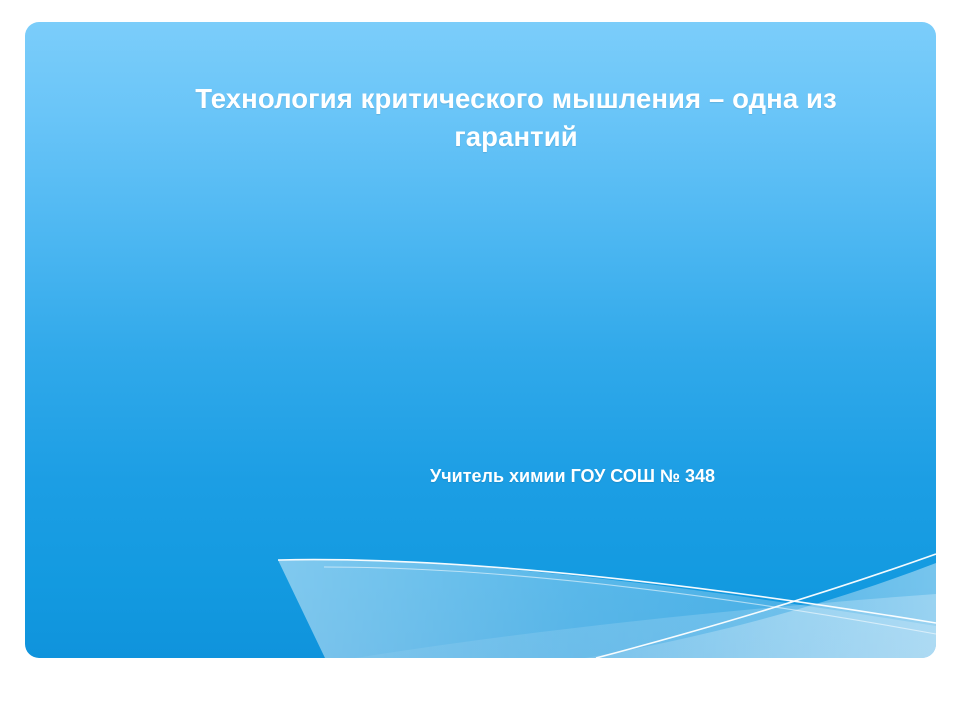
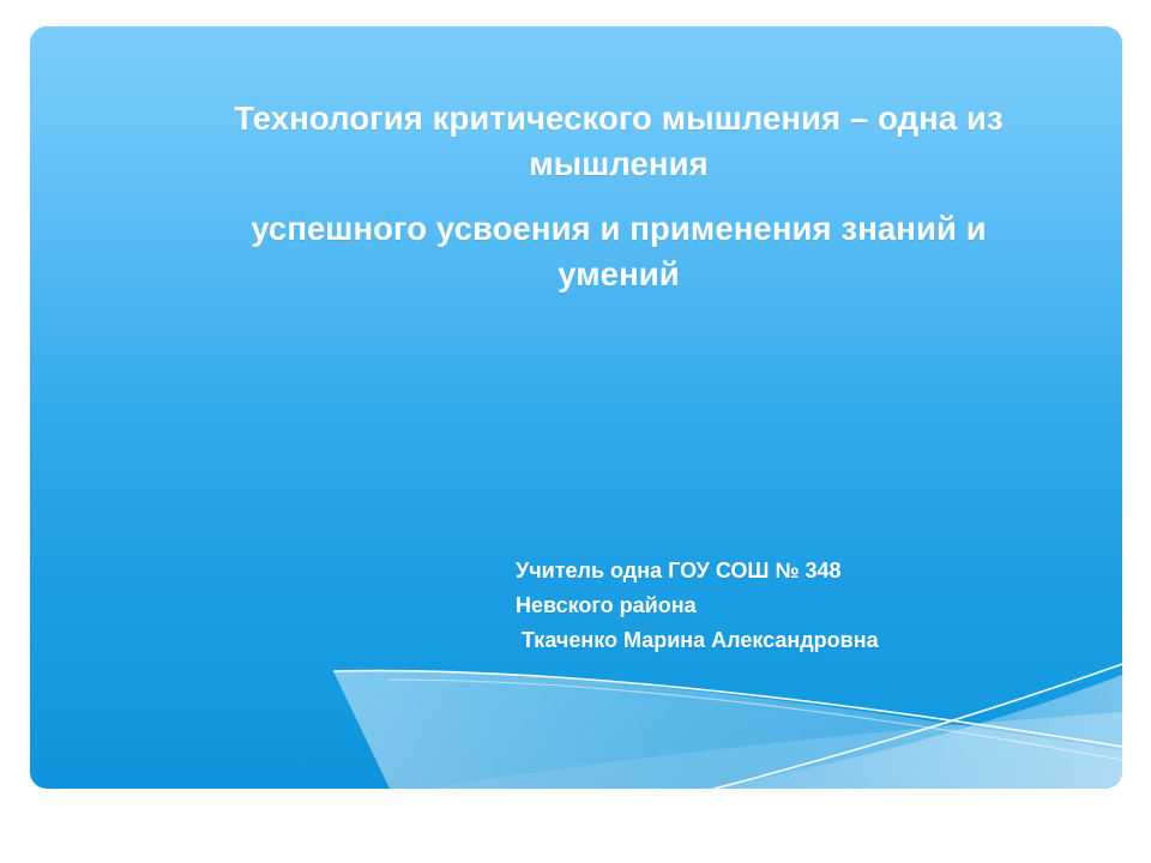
- Технология критического мышления – одна из гарантий
+ Технология критического мышления – одна из мышления
+ успешного усвоения и применения знаний и умений
- Учитель химии ГОУ СОШ № 348
+ Учитель одна ГОУ СОШ № 348
+ Невского района
+ Ткаченко Марина Александровна
